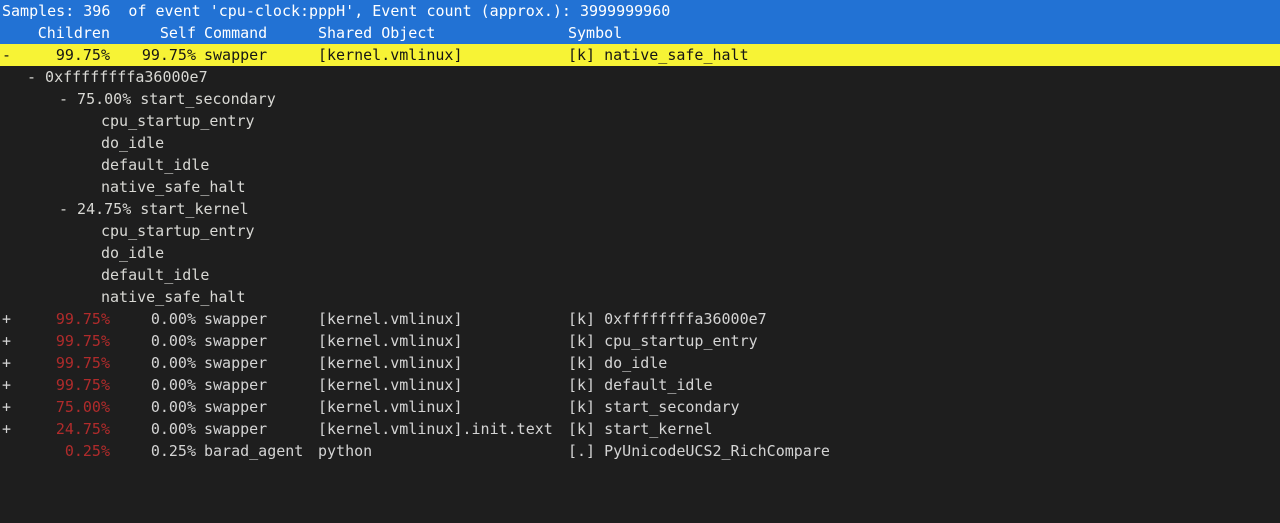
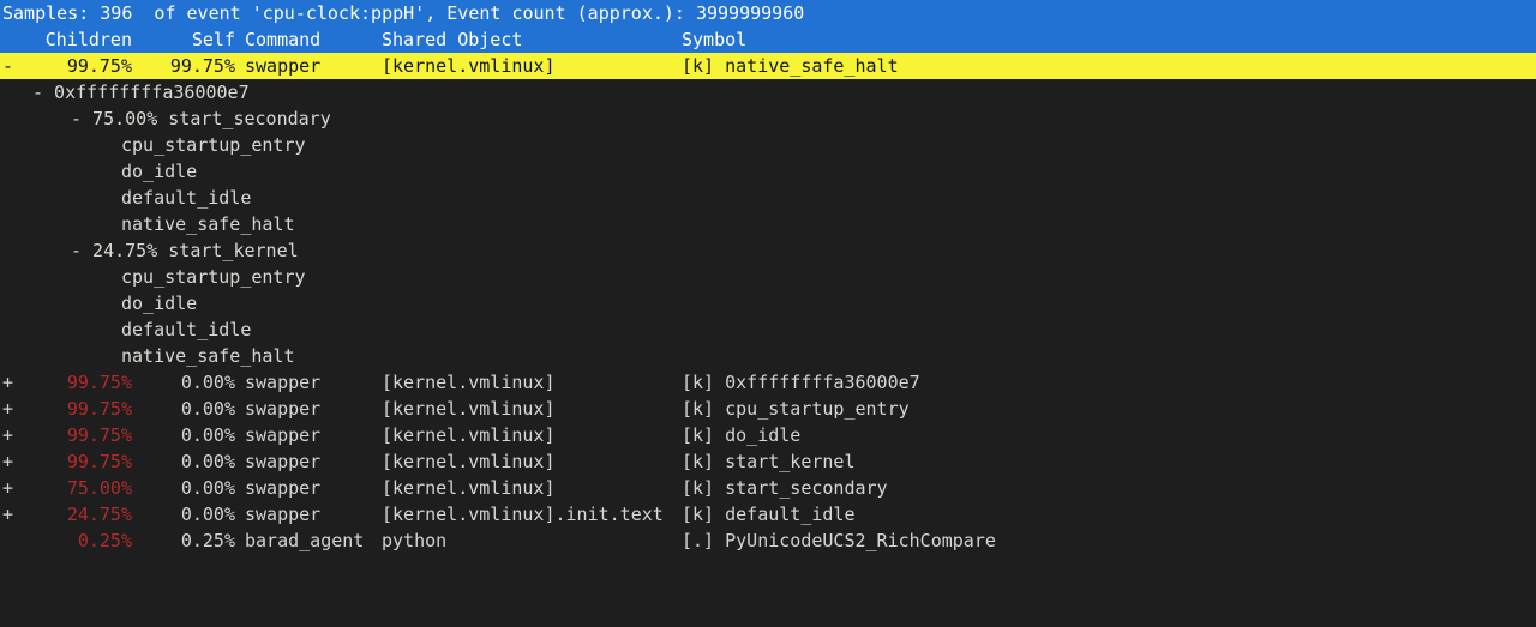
  Samples: 396 of event 'cpu-clock:pppH', Event count (approx.): 3999999960
  Children
  Self
  Command
  Shared Object
  Symbol
  -
  99.75%
  99.75%
  swapper
  [kernel.vmlinux]
  [k] native_safe_halt
  - 0xffffffffa36000e7
  - 75.00% start_secondary
  cpu_startup_entry
  do_idle
  default_idle
  native_safe_halt
  - 24.75% start_kernel
  cpu_startup_entry
  do_idle
  default_idle
  native_safe_halt
  +
  99.75%
  0.00%
  swapper
  [kernel.vmlinux]
  [k] 0xffffffffa36000e7
  +
  99.75%
  0.00%
  swapper
  [kernel.vmlinux]
  [k] cpu_startup_entry
  +
  99.75%
  0.00%
  swapper
  [kernel.vmlinux]
  [k] do_idle
  +
  99.75%
  0.00%
  swapper
  [kernel.vmlinux]
- [k] default_idle
+ [k] start_kernel
  +
  75.00%
  0.00%
  swapper
  [kernel.vmlinux]
  [k] start_secondary
  +
  24.75%
  0.00%
  swapper
  [kernel.vmlinux].init.text
- [k] start_kernel
+ [k] default_idle
  0.25%
  0.25%
  barad_agent
  python
  [.] PyUnicodeUCS2_RichCompare
